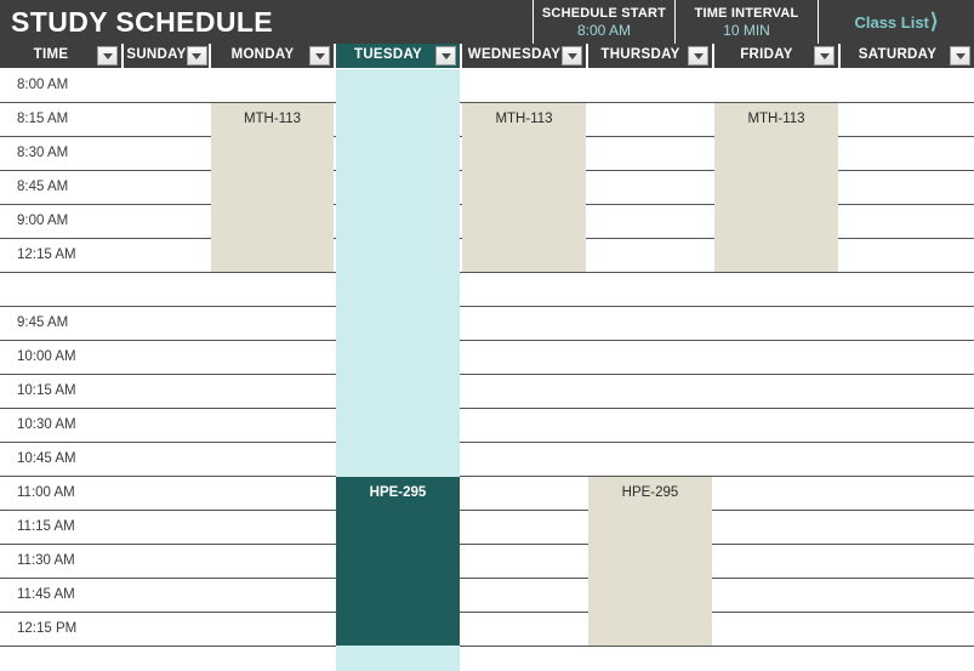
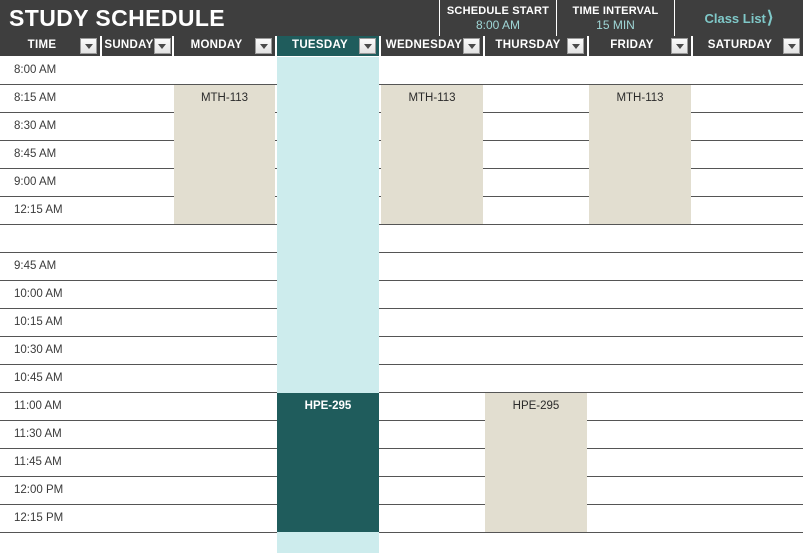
  STUDY SCHEDULE
  SCHEDULE START
  8:00 AM
  TIME INTERVAL
- 10 MIN
+ 15 MIN
  Class List
  ⟩
  TIME
  SUNDAY
  MONDAY
  TUESDAY
  WEDNESDAY
  THURSDAY
  FRIDAY
  SATURDAY
  8:00 AM
  8:15 AM
  8:30 AM
  8:45 AM
  9:00 AM
  12:15 AM
  9:45 AM
  10:00 AM
  10:15 AM
  10:30 AM
  10:45 AM
  11:00 AM
- 11:15 AM
  11:30 AM
  11:45 AM
+ 12:00 PM
  12:15 PM
  MTH-113
  MTH-113
  MTH-113
  HPE-295
  HPE-295
